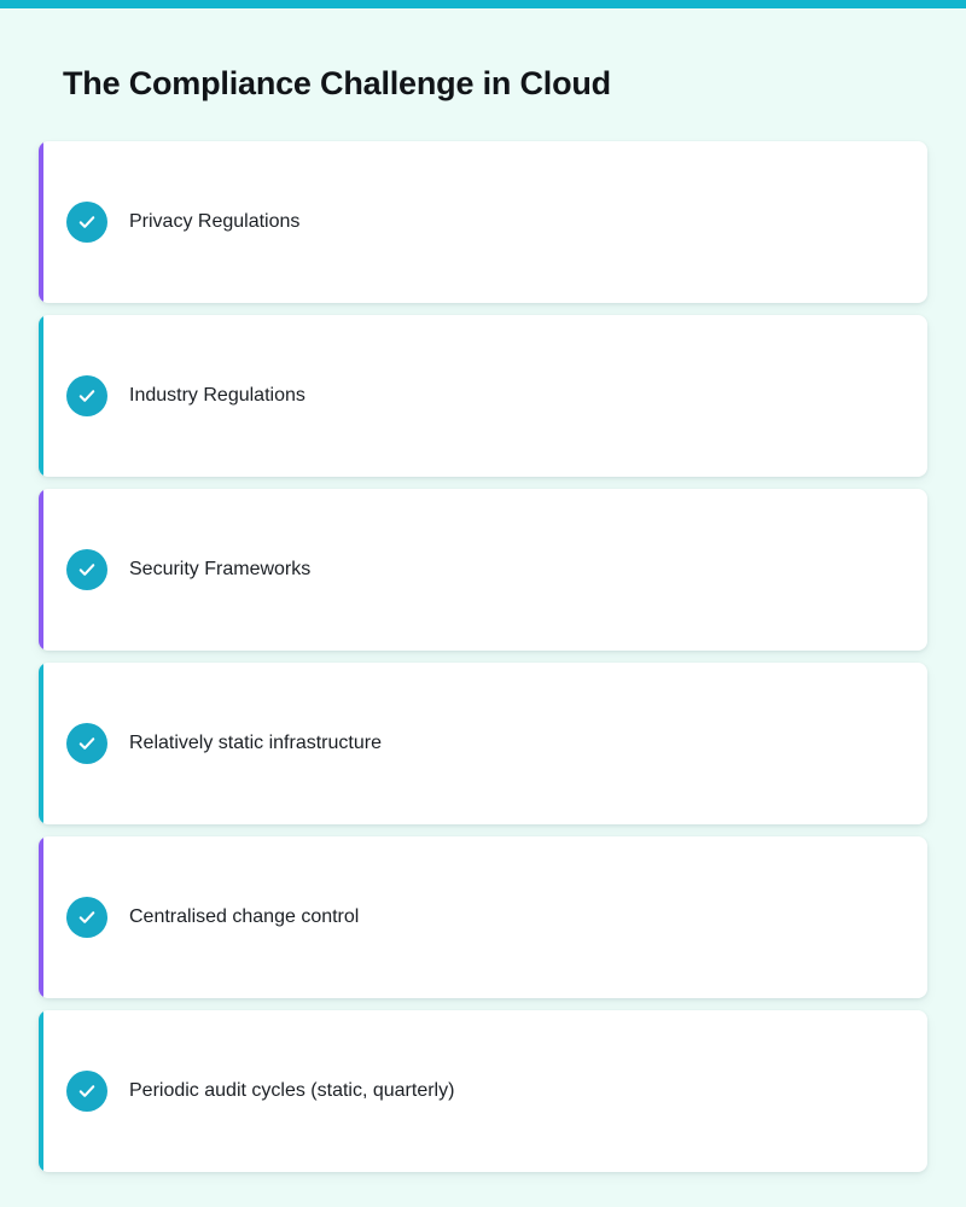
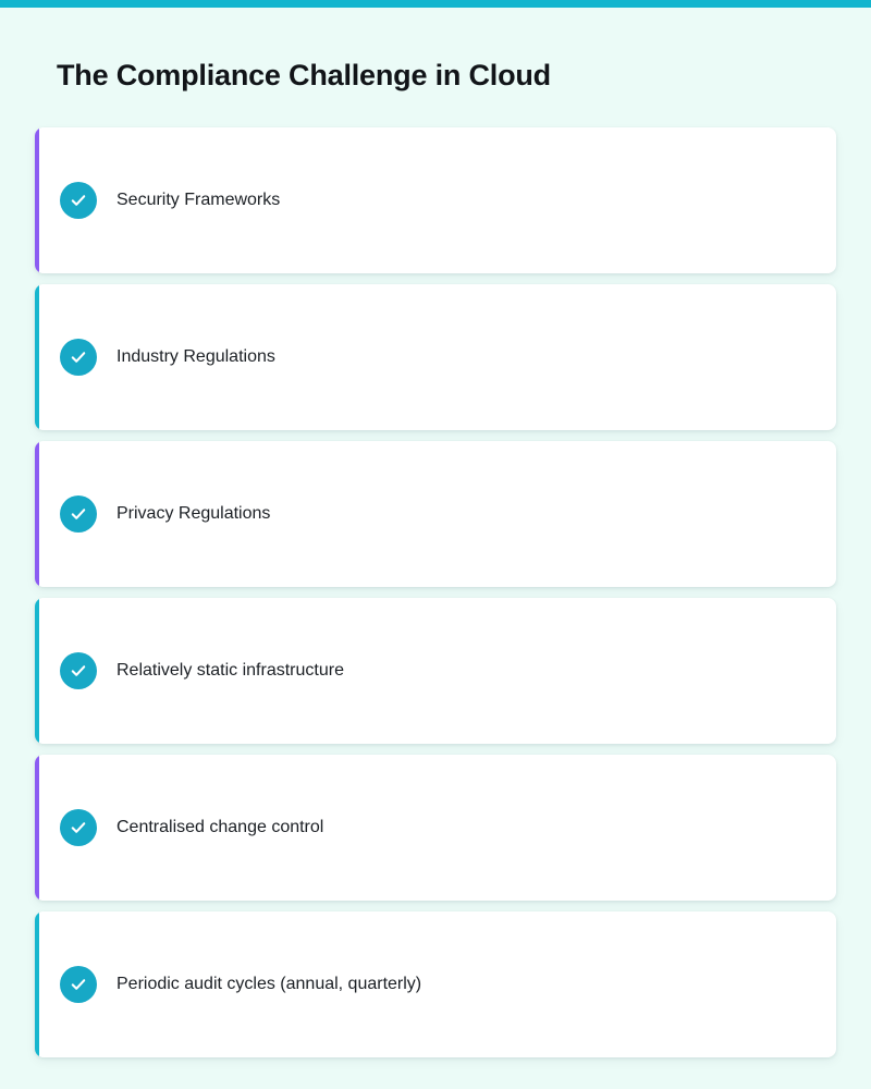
  The Compliance Challenge in Cloud
- Privacy Regulations
+ Security Frameworks
  Industry Regulations
- Security Frameworks
+ Privacy Regulations
  Relatively static infrastructure
  Centralised change control
- Periodic audit cycles (static, quarterly)
+ Periodic audit cycles (annual, quarterly)
